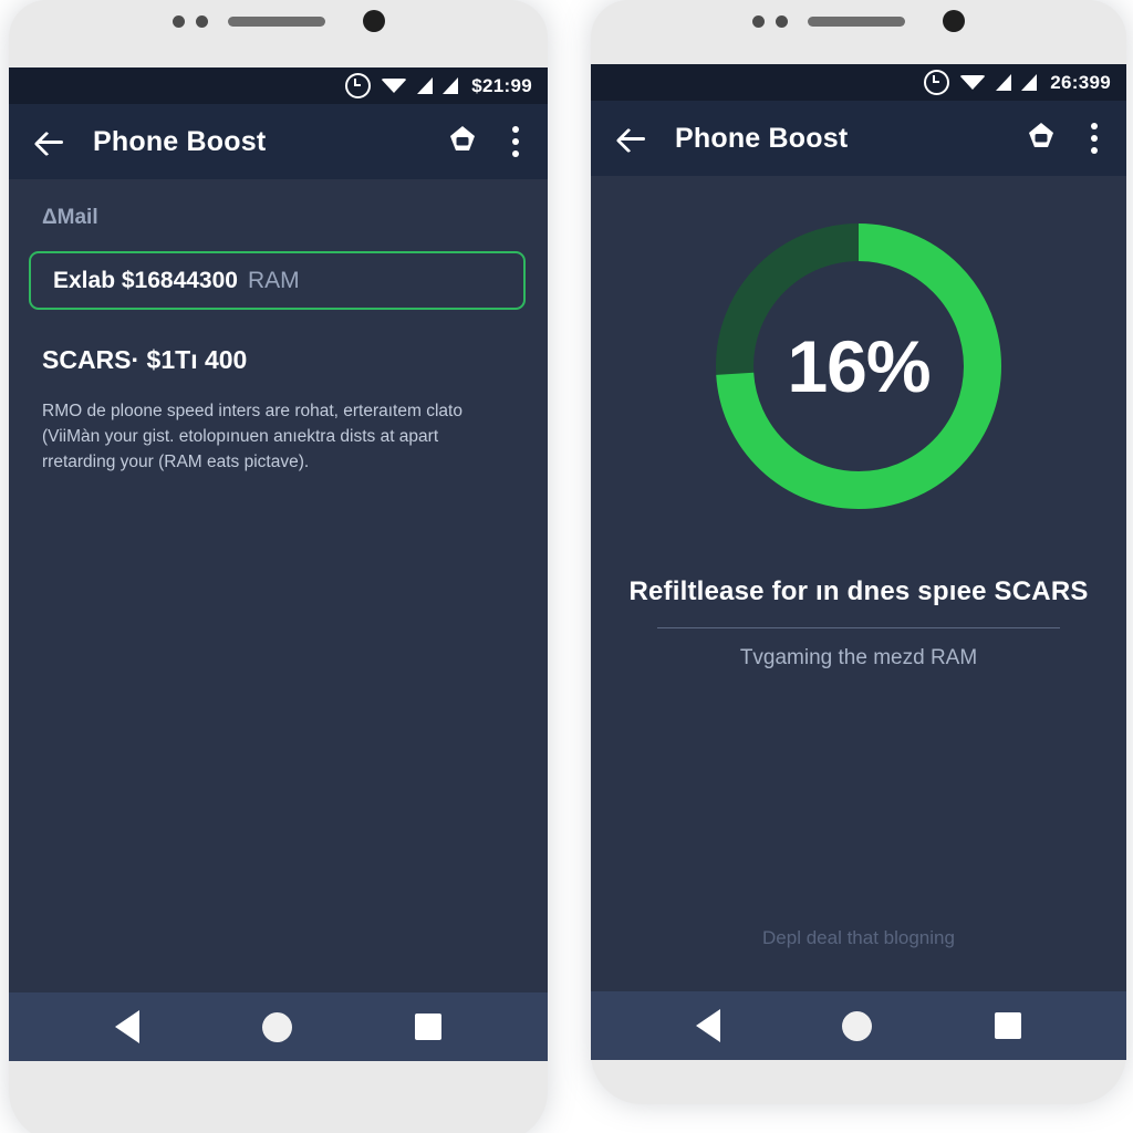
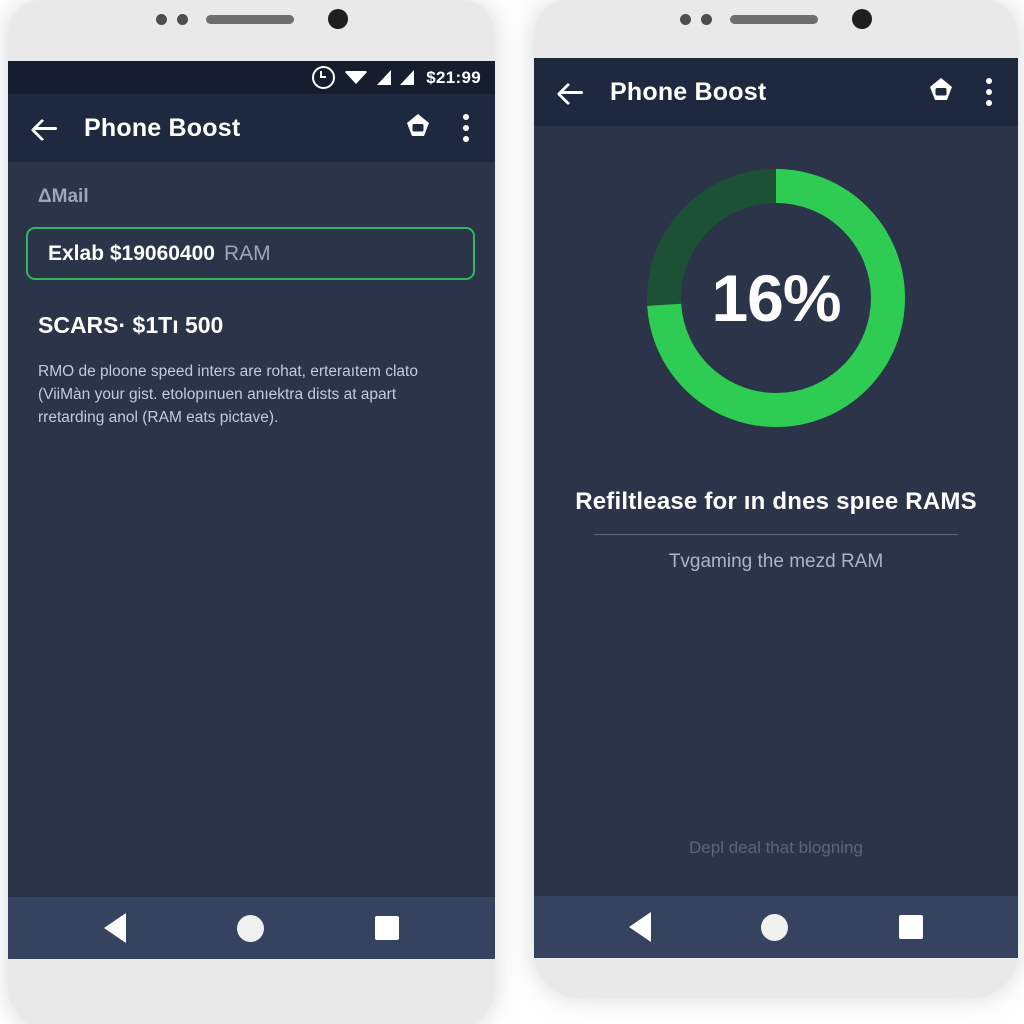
  $21:99
  Phone Boost
  ΔMail
- Exlab $16844300
+ Exlab $19060400
  RAM
- SCARS· $1Tı 400
+ SCARS· $1Tı 500
- RMO de ploone speed inters are rohat, erteraıtem clato (ViiMàn your gist. etolopınuen anıektra dists at apart rretarding your (RAM eats pictave).
+ RMO de ploone speed inters are rohat, erteraıtem clato (ViiMàn your gist. etolopınuen anıektra dists at apart rretarding anol (RAM eats pictave).
- 26:399
  Phone Boost
  16%
- Refiltlease for ın dnes spıee SCARS
+ Refiltlease for ın dnes spıee RAMS
  Tvgaming the mezd RAM
  Depl deal that blogning
